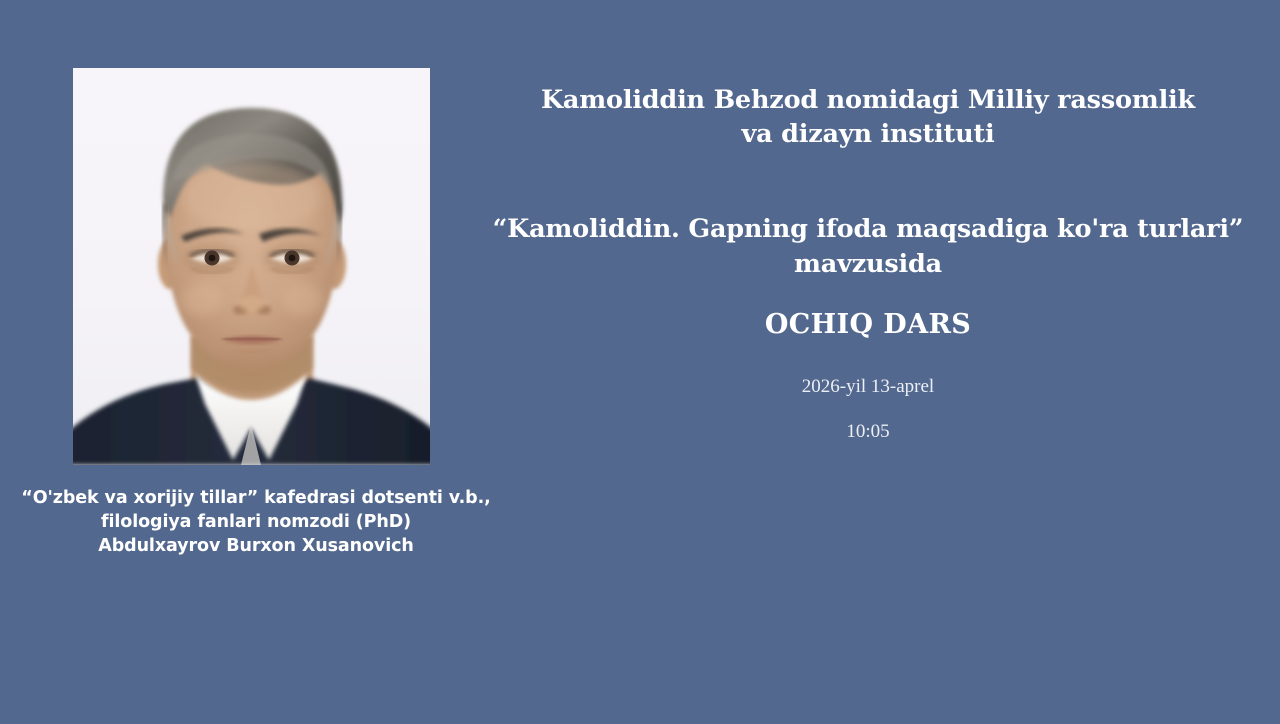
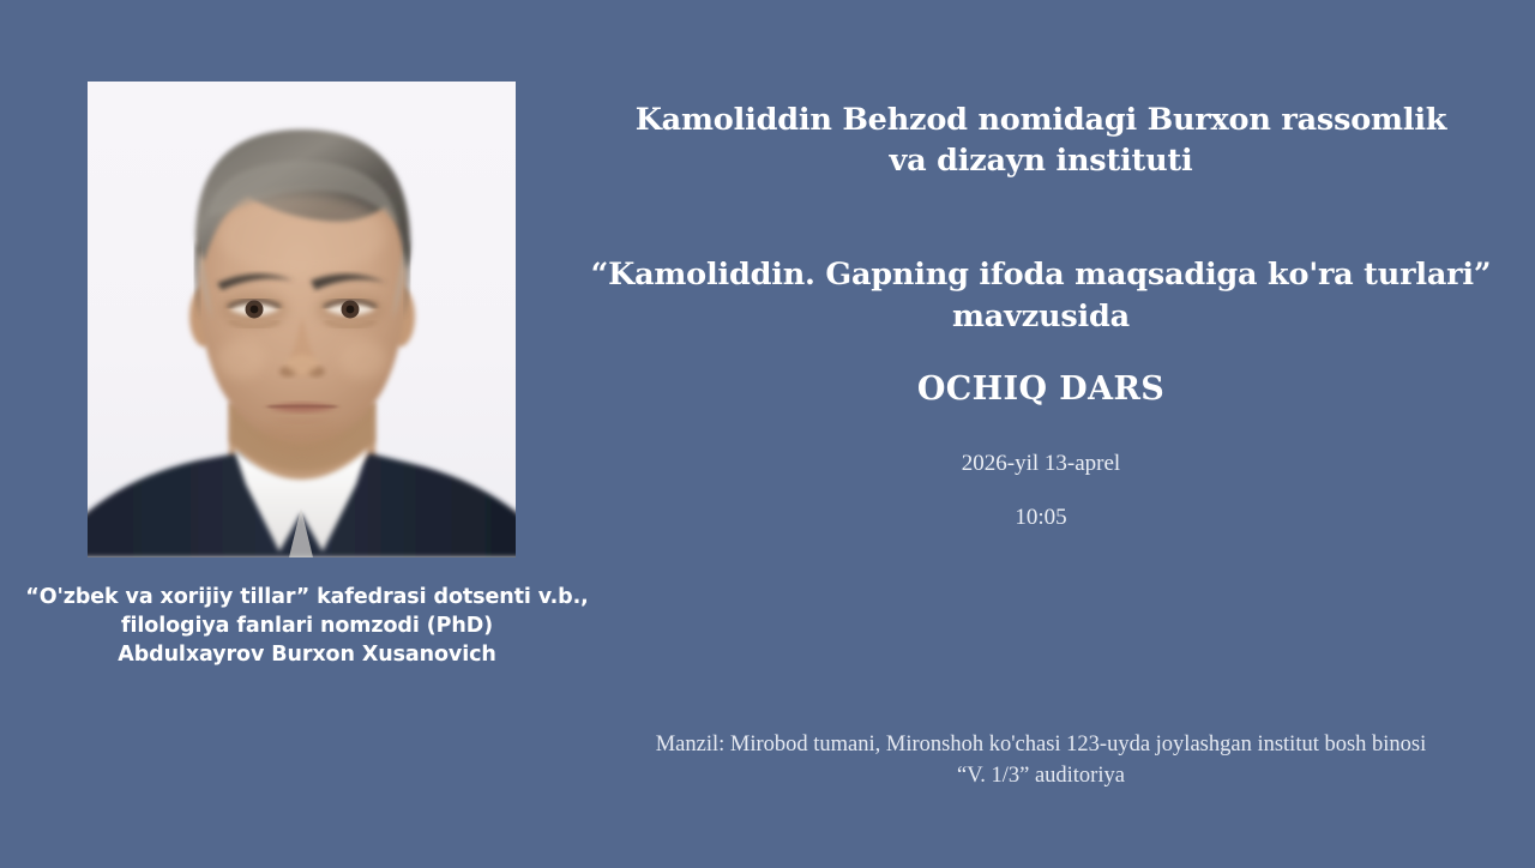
  “O'zbek va xorijiy tillar” kafedrasi dotsenti v.b.,
  filologiya fanlari nomzodi (PhD)
  Abdulxayrov Burxon Xusanovich
- Kamoliddin Behzod nomidagi Milliy rassomlik
+ Kamoliddin Behzod nomidagi Burxon rassomlik
  va dizayn instituti
  “Kamoliddin. Gapning ifoda maqsadiga ko'ra turlari”
  mavzusida
  OCHIQ DARS
  2026-yil 13-aprel
  10:05
+ Manzil: Mirobod tumani, Mironshoh ko'chasi 123-uyda joylashgan institut bosh binosi
+ “V. 1/3” auditoriya
